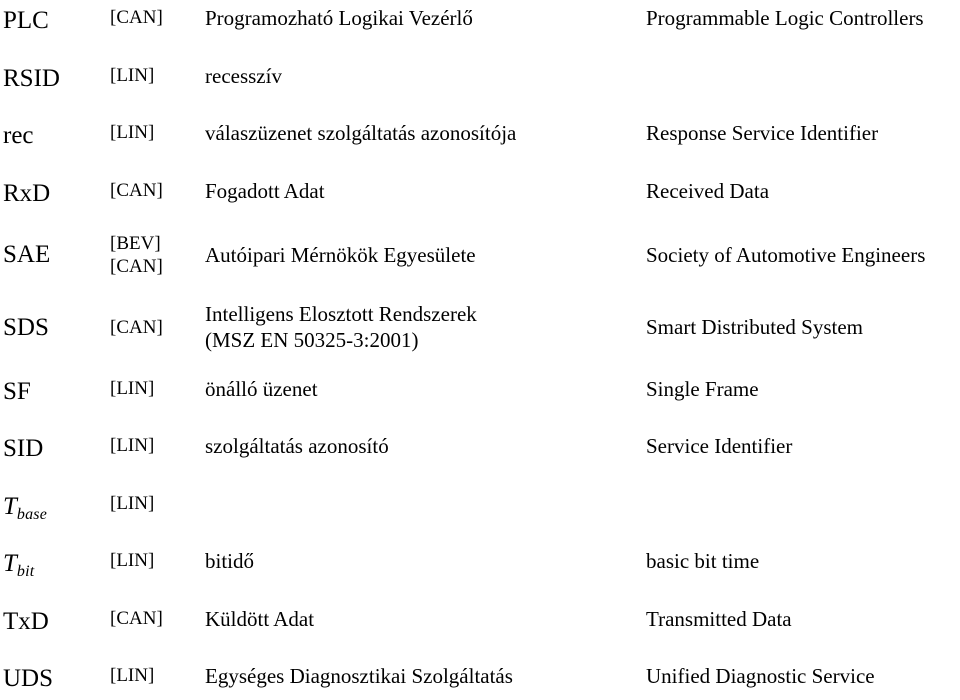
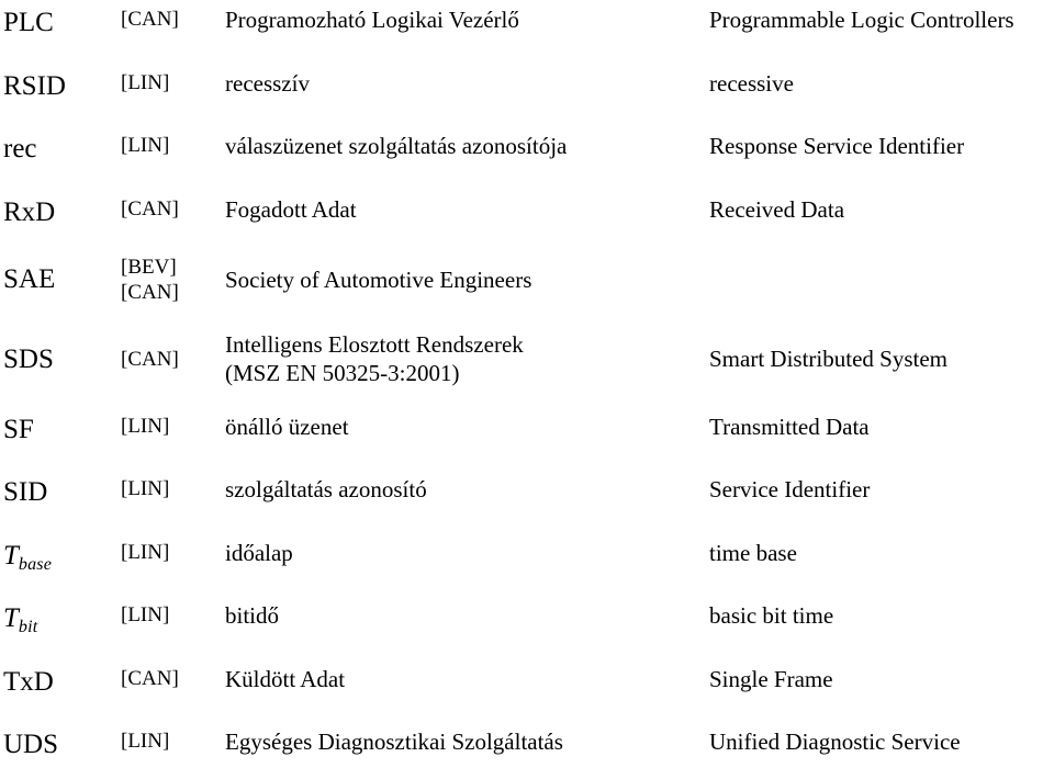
  PLC
  [CAN]
  Programozható Logikai Vezérlő
  Programmable Logic Controllers
  RSID
  [LIN]
  recesszív
+ recessive
  rec
  [LIN]
  válaszüzenet szolgáltatás azonosítója
  Response Service Identifier
  RxD
  [CAN]
  Fogadott Adat
  Received Data
  SAE
  [BEV]
  [CAN]
- Autóipari Mérnökök Egyesülete
  Society of Automotive Engineers
  SDS
  [CAN]
  Intelligens Elosztott Rendszerek
  (MSZ EN 50325-3:2001)
  Smart Distributed System
  SF
  [LIN]
  önálló üzenet
- Single Frame
+ Transmitted Data
  SID
  [LIN]
  szolgáltatás azonosító
  Service Identifier
  Tbase
  [LIN]
+ időalap
+ time base
  Tbit
  [LIN]
  bitidő
  basic bit time
  TxD
  [CAN]
  Küldött Adat
- Transmitted Data
+ Single Frame
  UDS
  [LIN]
  Egységes Diagnosztikai Szolgáltatás
  Unified Diagnostic Service
